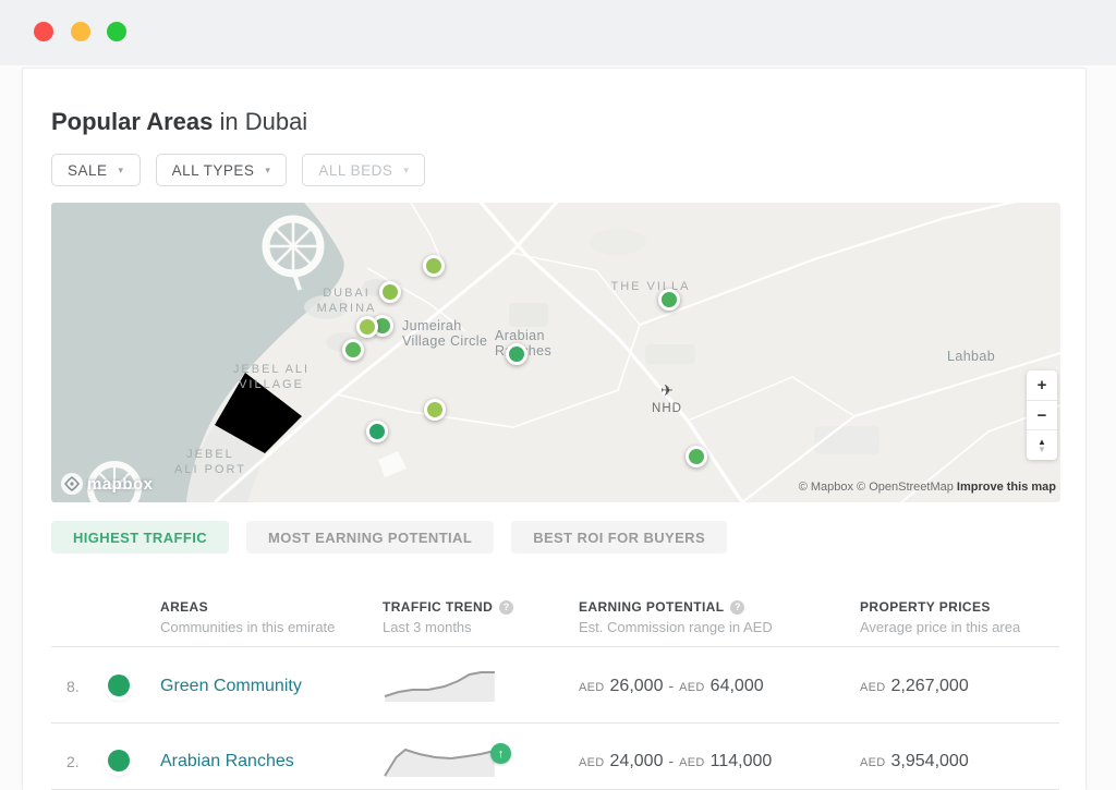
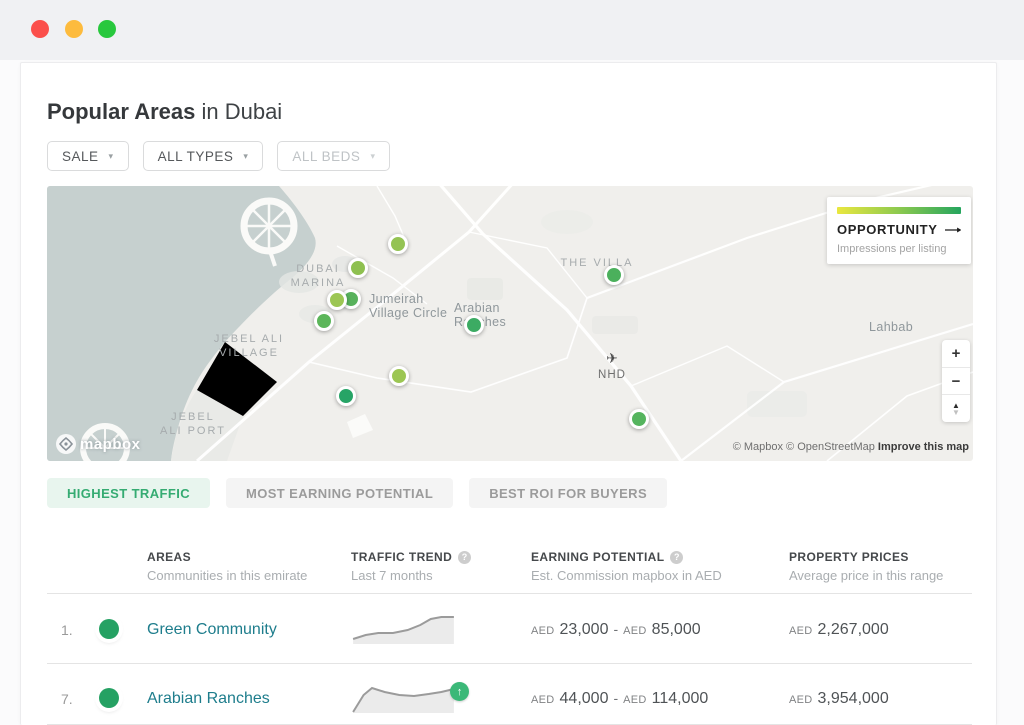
  Popular Areas in Dubai
  SALE
  ▾
  ALL TYPES
  ▾
  ALL BEDS
  ▾
  DUBAI
  MARINA
  JEBEL ALI
  VILLAGE
  JEBEL
  ALI PORT
  Jumeirah
  Village Circle
  Arabian
  THE VILLA
  Lahbab
  ✈
  NHD
+ OPPORTUNITY
+ Impressions per listing
  +
  −
  ▲
  ▼
  © Mapbox © OpenStreetMap Improve this map
  mapbox
  HIGHEST TRAFFIC
  MOST EARNING POTENTIAL
  BEST ROI FOR BUYERS
  AREAS
  TRAFFIC TREND
  ?
  EARNING POTENTIAL
  ?
  PROPERTY PRICES
  Communities in this emirate
- Last 3 months
+ Last 7 months
- Est. Commission range in AED
+ Est. Commission mapbox in AED
- Average price in this area
+ Average price in this range
- 8.
+ 1.
  Green Community
  AED
- 26,000
+ 23,000
  -
  AED
- 64,000
+ 85,000
  AED
  2,267,000
- 2.
+ 7.
  Arabian Ranches
  ↑
  AED
- 24,000
+ 44,000
  -
  AED
  114,000
  AED
  3,954,000
